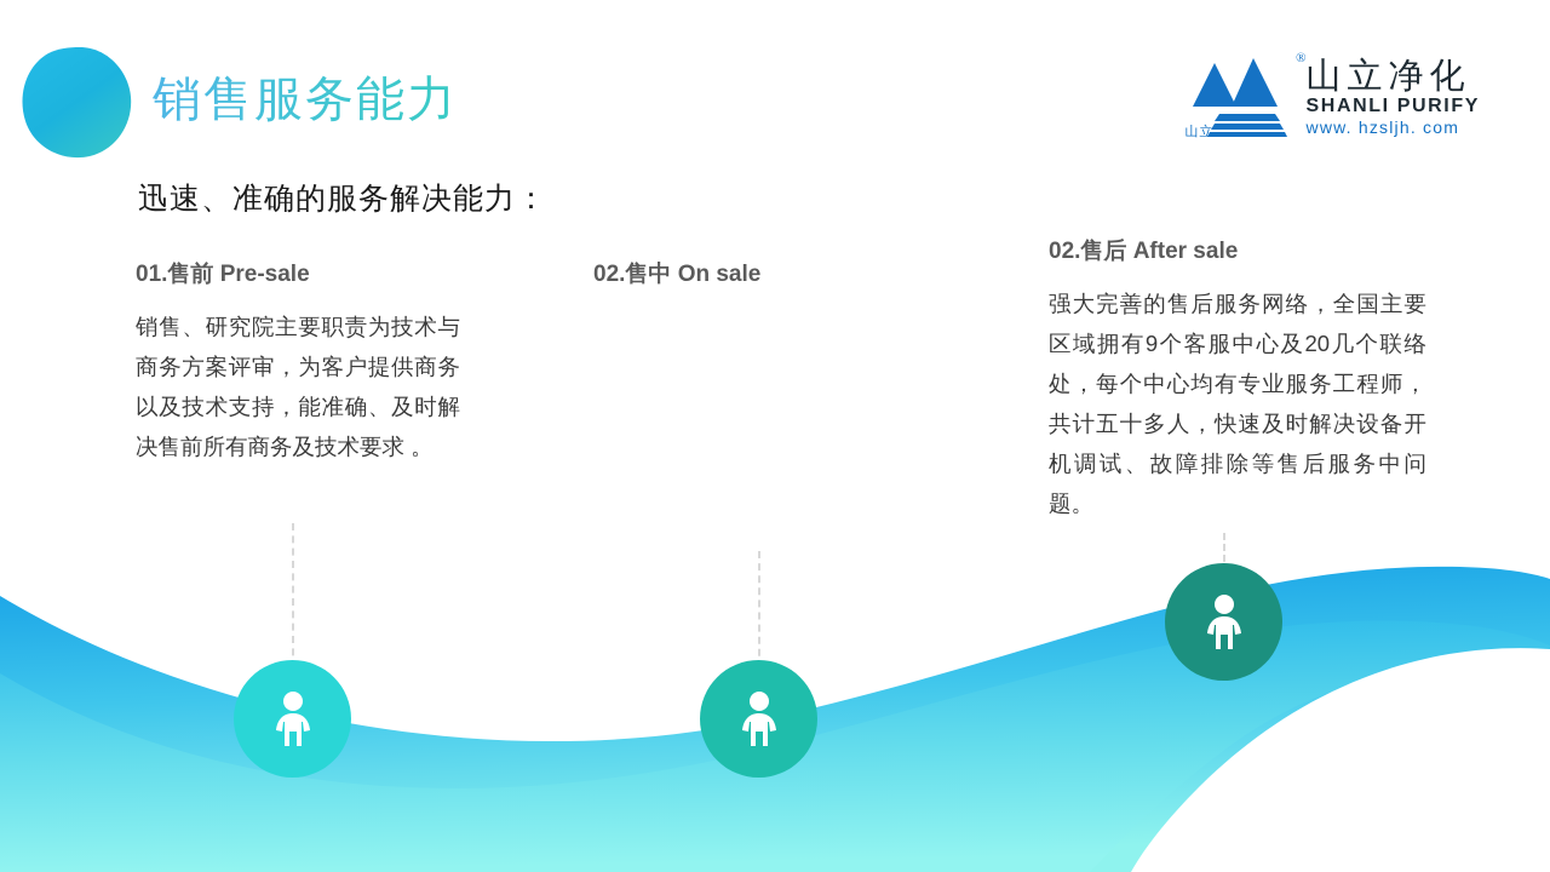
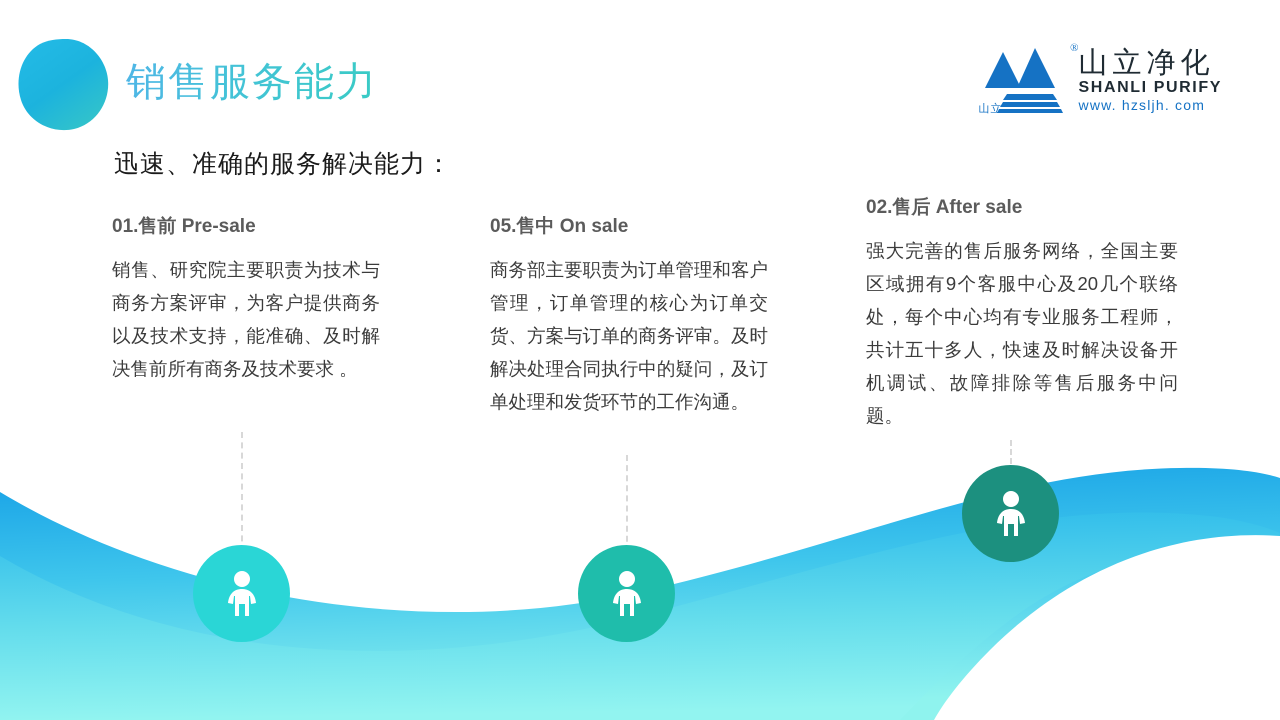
  销售服务能力
  ®
  山立
  山立净化
  SHANLI PURIFY
  www. hzsljh. com
  迅速、准确的服务解决能力：
  01.售前 Pre-sale
  销售、研究院主要职责为技术与商务方案评审，为客户提供商务以及技术支持，能准确、及时解决售前所有商务及技术要求 。
- 02.售中 On sale
+ 05.售中 On sale
+ 商务部主要职责为订单管理和客户管理，订单管理的核心为订单交货、方案与订单的商务评审。及时解决处理合同执行中的疑问，及订单处理和发货环节的工作沟通。
  02.售后 After sale
  强大完善的售后服务网络，全国主要区域拥有9个客服中心及20几个联络处，每个中心均有专业服务工程师，共计五十多人，快速及时解决设备开机调试、故障排除等售后服务中问题。
